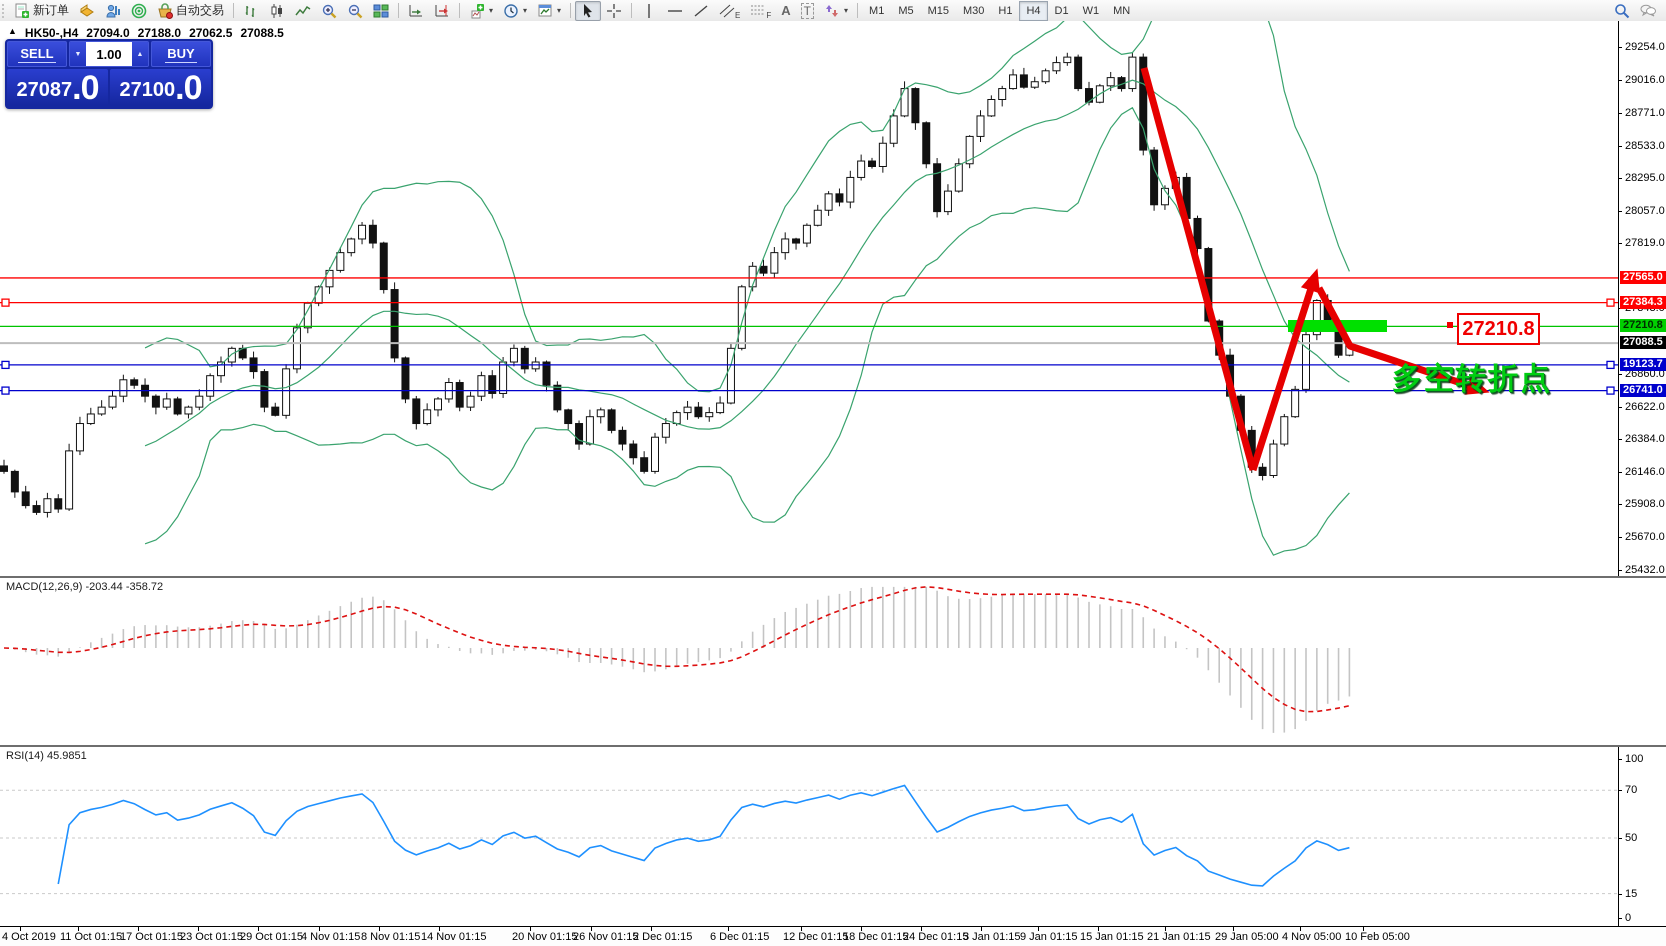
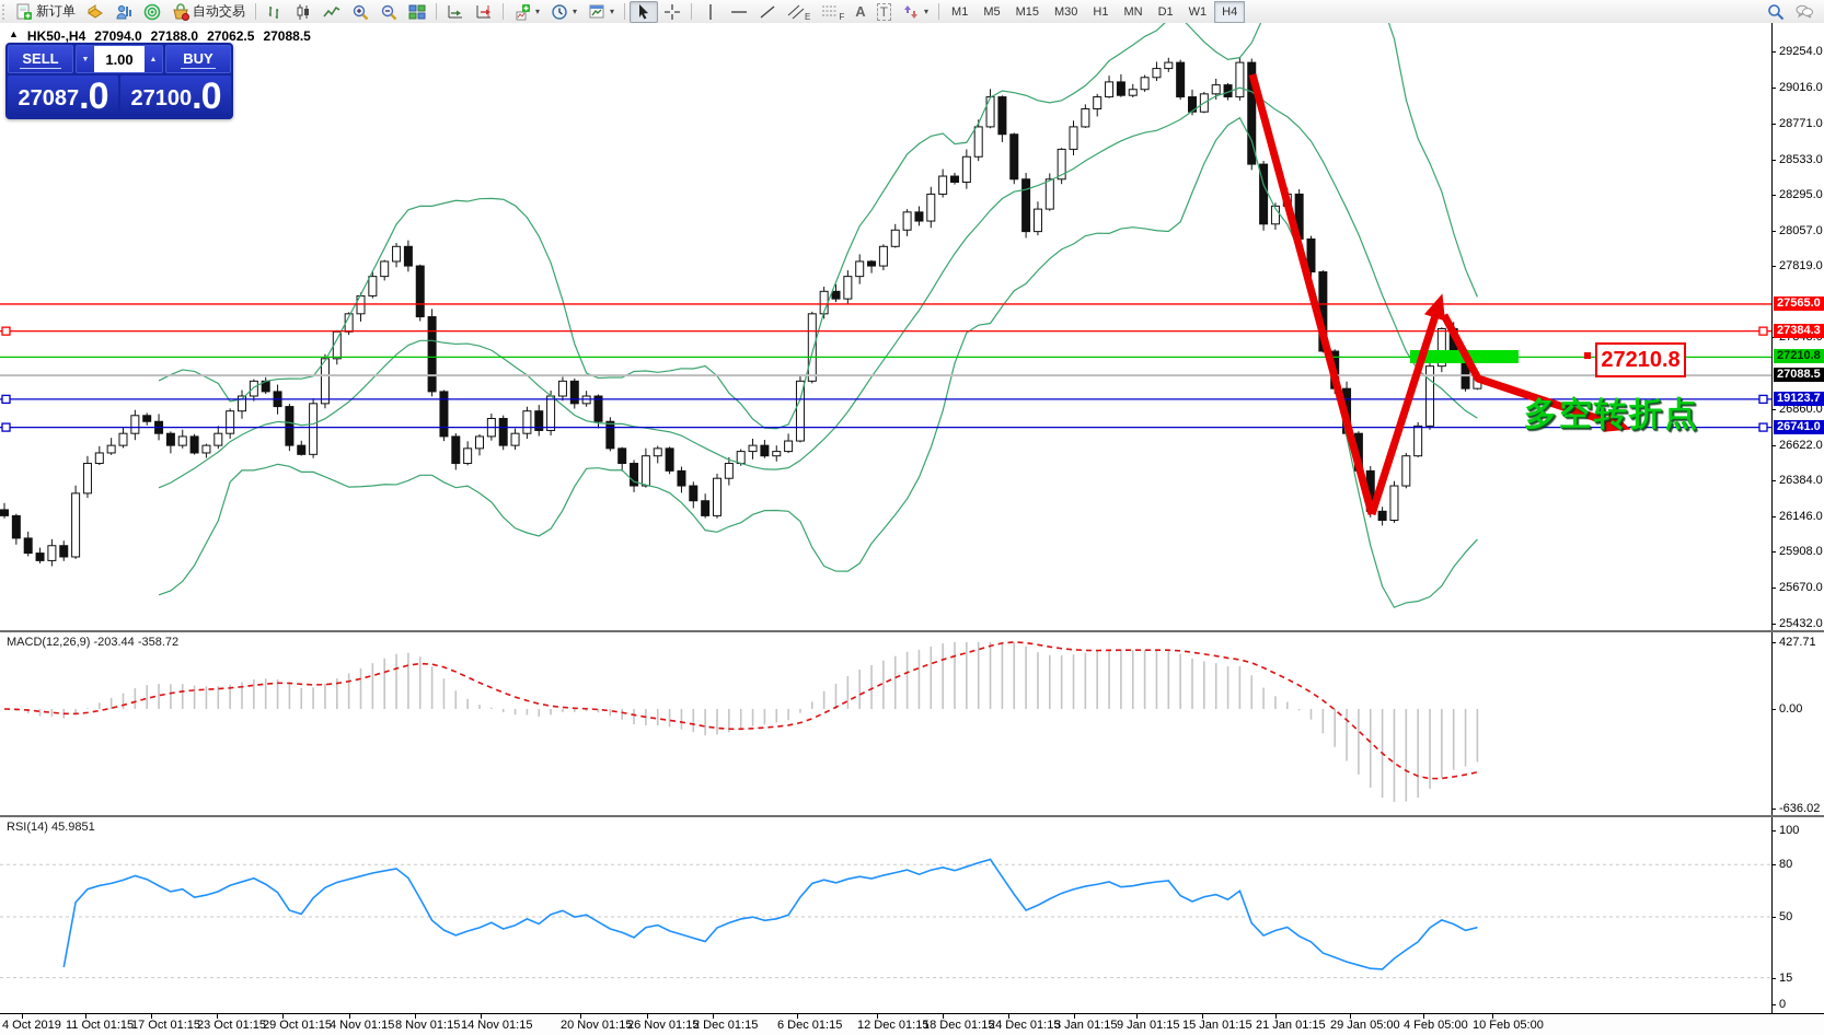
  新订单
  自动交易
  ▾
  ▾
  ▾
  E
  F
  A
  T
  ▾
  M1
  M5
  M15
  M30
  H1
- H4
+ MN
  D1
  W1
- MN
+ H4
  ▲
  HK50-,H4
  27094.0
  27188.0
  27062.5
  27088.5
  SELL
  1.00
  BUY
  27087
  .0
  27100
  .0
  27210.8
  多空转折点
  29254.0
  29016.0
  28771.0
  28533.0
  28295.0
  28057.0
  27819.0
  26860.0
  26622.0
  26384.0
  26146.0
  25908.0
  25670.0
  25432.0
  27565.0
  27384.3
  27210.8
  27088.5
  19123.7
  26741.0
  MACD(12,26,9) -203.44 -358.72
+ 427.71
+ 0.00
+ -636.02
  RSI(14) 45.9851
  100
- 70
+ 80
  50
  15
  0
  4 Oct 2019
  11 Oct 01:15
  17 Oct 01:15
  23 Oct 01:15
  29 Oct 01:15
  4 Nov 01:15
  8 Nov 01:15
  14 Nov 01:15
  20 Nov 01:15
  26 Nov 01:15
  2 Dec 01:15
  6 Dec 01:15
  12 Dec 01:15
  18 Dec 01:15
  24 Dec 01:15
  3 Jan 01:15
  9 Jan 01:15
  15 Jan 01:15
  21 Jan 01:15
  29 Jan 05:00
- 4 Nov 05:00
+ 4 Feb 05:00
  10 Feb 05:00
